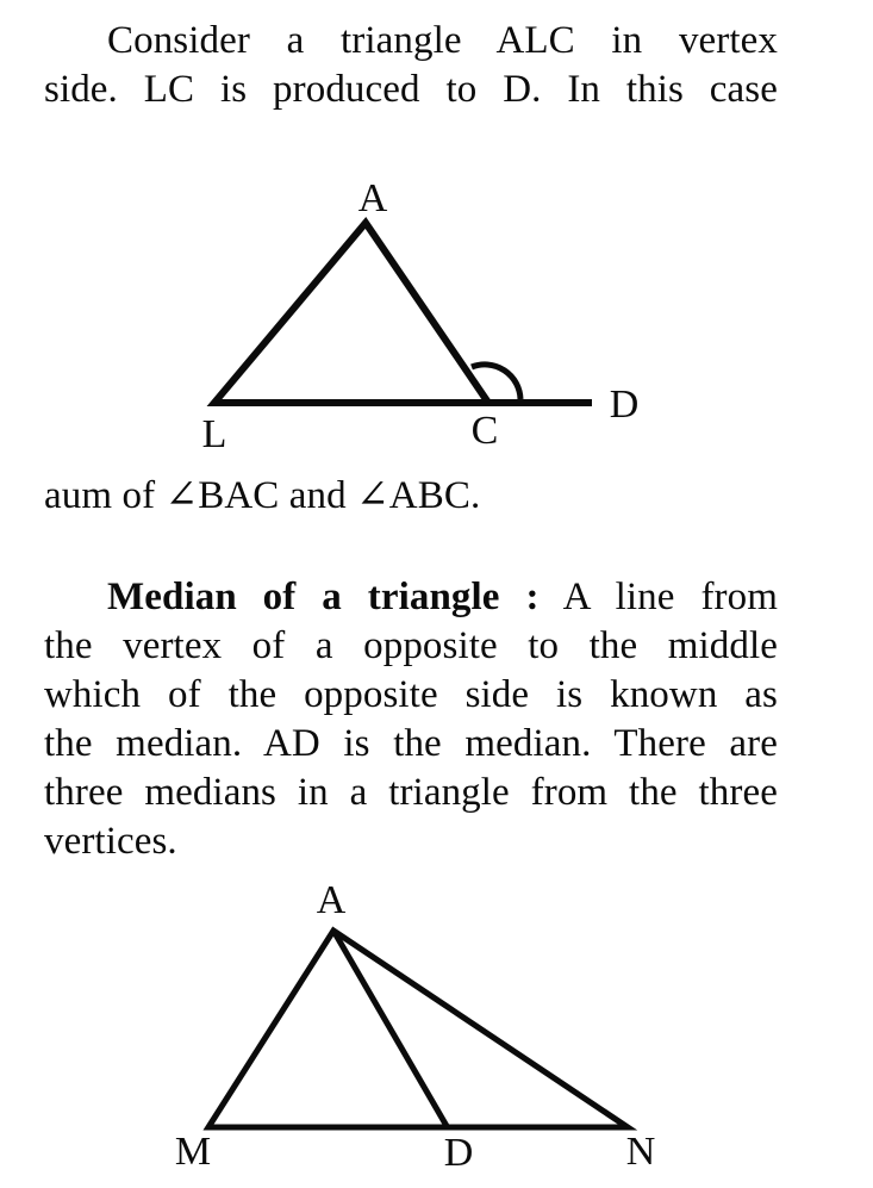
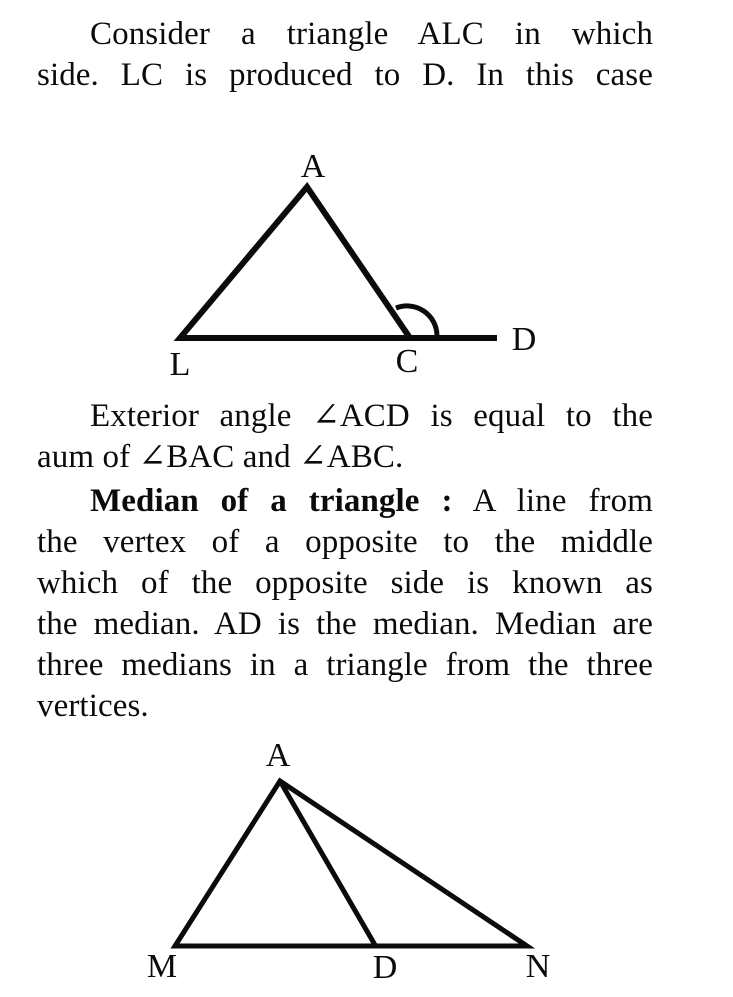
- Consider a triangle ALC in vertex
+ Consider a triangle ALC in which
  side. LC is produced to D. In this case
  A
  L
  C
  D
+ Exterior angle ∠ACD is equal to the
  aum of ∠BAC and ∠ABC.
  Median of a triangle : A line from
  the vertex of a opposite to the middle
  which of the opposite side is known as
- the median. AD is the median. There are
+ the median. AD is the median. Median are
  three medians in a triangle from the three
  vertices.
  A
  M
  D
  N
